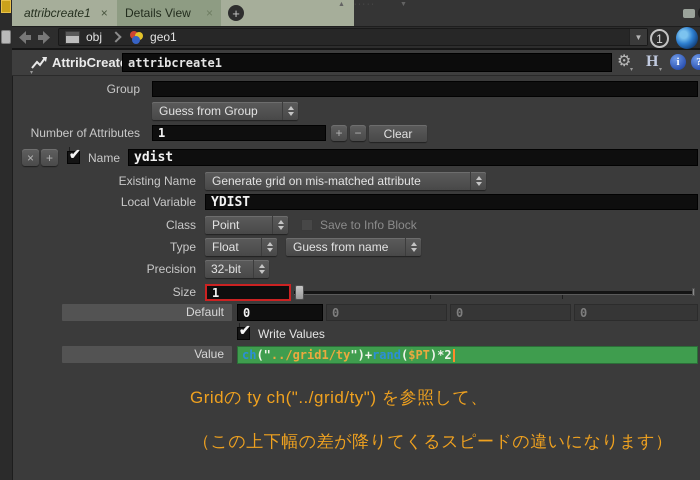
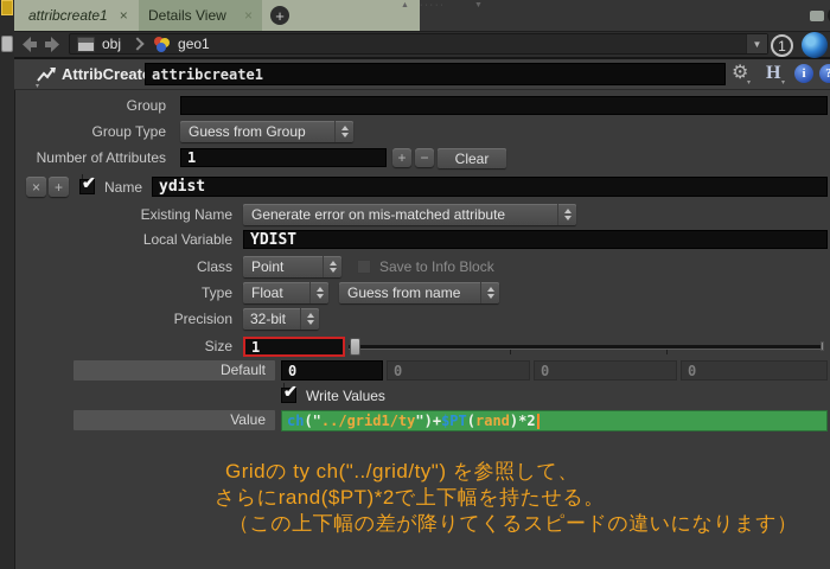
  attribcreate1
  ×
  Details View
  ×
  +
  obj
  geo1
  ▼
  1
  AttribCreat
  attribcreate1
  ⚙
  H
  i
  ?
  Group
+ Group Type
  Guess from Group
  Number of Attributes
  1
  +
  −
  Clear
  ×
  +
  ✔
  Name
  ydist
  Existing Name
- Generate grid on mis-matched attribute
+ Generate error on mis-matched attribute
  Local Variable
  YDIST
  Class
  Point
  Save to Info Block
  Type
  Float
  Guess from name
  Precision
  32-bit
  Size
  1
  Default
  0
  0
  0
  0
  ✔
  Write Values
  Value
  ch
  ("
  ../grid1/ty
  ")
  +
- rand
+ $PT
  (
- $PT
+ rand
  )*2
  Gridの ty ch("../grid/ty") を参照して、
+ さらにrand($PT)*2で上下幅を持たせる。
  （この上下幅の差が降りてくるスピードの違いになります）
